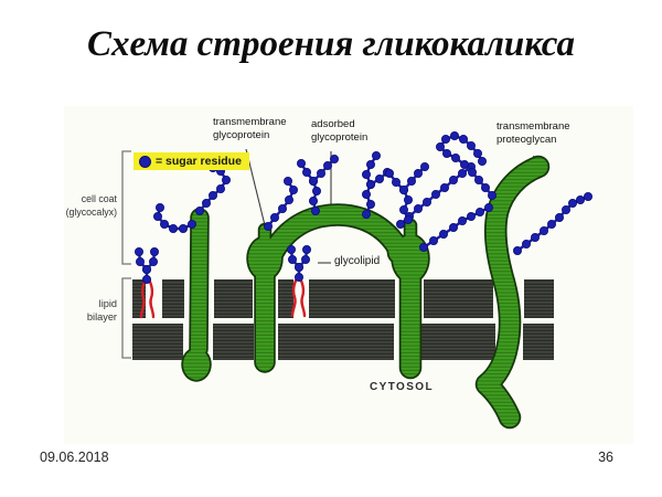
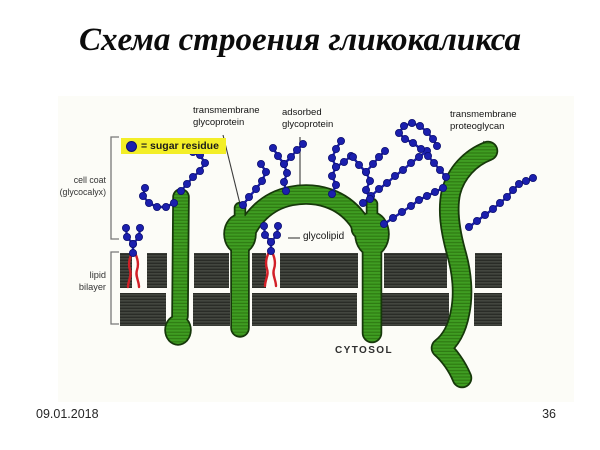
  Схема строения гликокаликса
  transmembrane
  glycoprotein
  adsorbed
  glycoprotein
  transmembrane
  proteoglycan
  cell coat
  (glycocalyx)
  lipid
  bilayer
  glycolipid
  CYTOSOL
  = sugar residue
- 09.06.2018
+ 09.01.2018
  36
